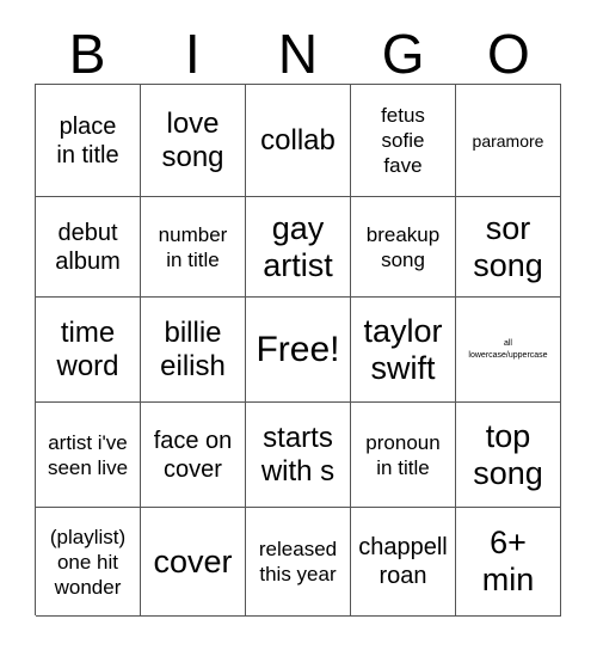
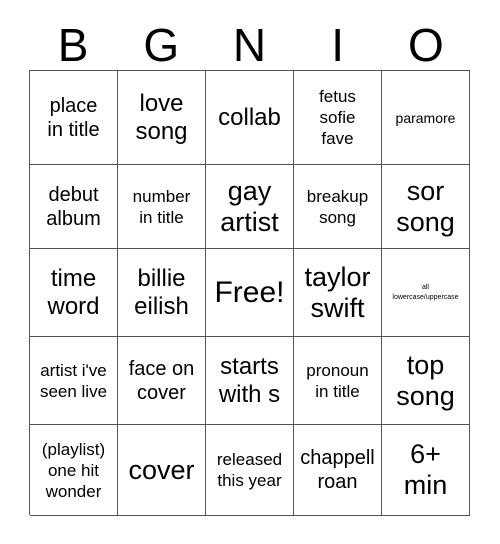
  B
- I
+ G
  N
- G
+ I
  O
  place
  in title
  love
  song
  collab
  fetus
  sofie
  fave
  paramore
  debut
  album
  number
  in title
  gay
  artist
  breakup
  song
  sor
  song
  time
  word
  billie
  eilish
  Free!
  taylor
  swift
  artist i've
  seen live
  face on
  cover
  starts
  with s
  pronoun
  in title
  top
  song
  (playlist)
  one hit
  wonder
  cover
  released
  this year
  chappell
  roan
  6+
  min
